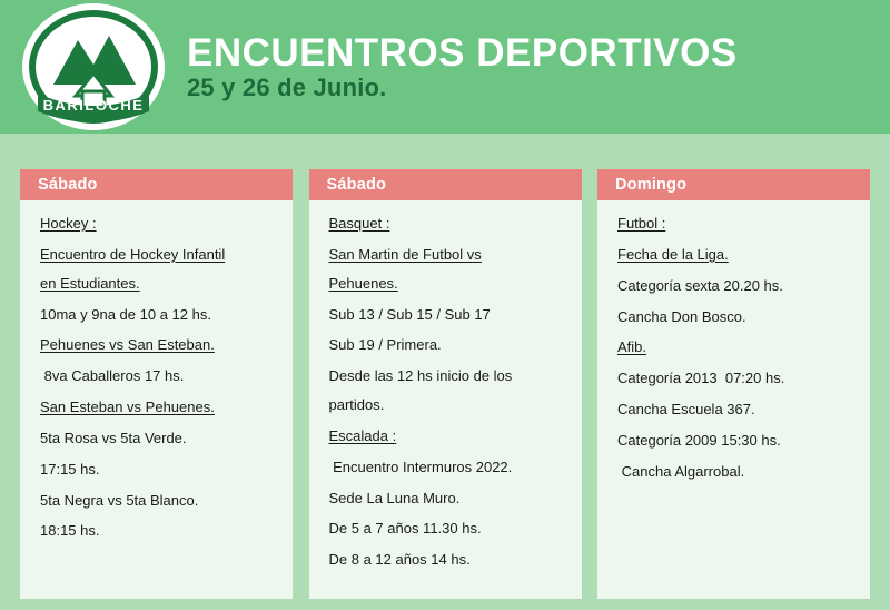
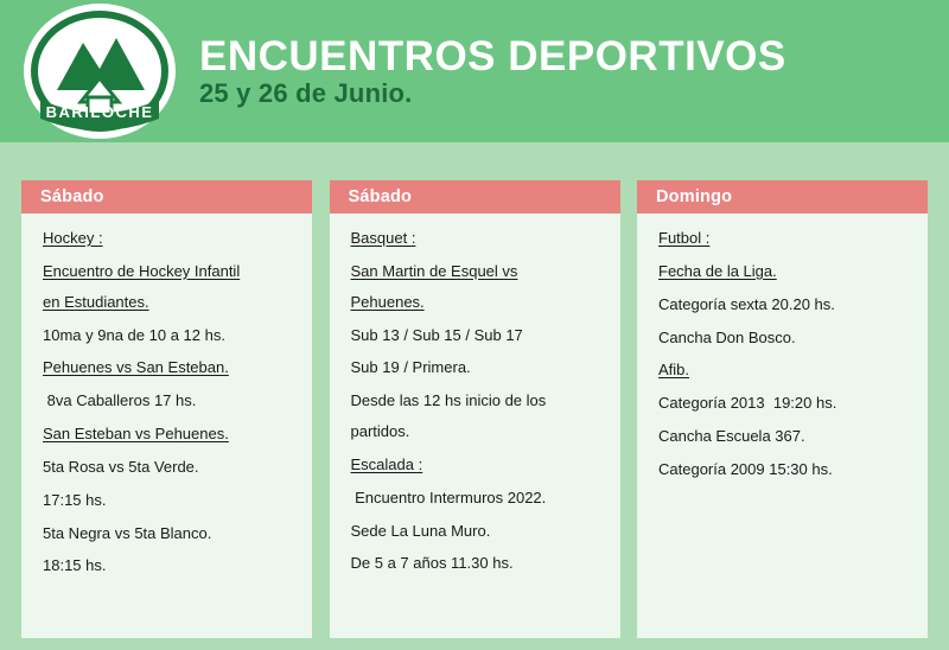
  BARILOCHE
  ENCUENTROS DEPORTIVOS
  25 y 26 de Junio.
  Sábado
  Hockey :
  Encuentro de Hockey Infantil
  en Estudiantes.
  10ma y 9na de 10 a 12 hs.
  Pehuenes vs San Esteban.
  8va Caballeros 17 hs.
  San Esteban vs Pehuenes.
  5ta Rosa vs 5ta Verde.
  17:15 hs.
  5ta Negra vs 5ta Blanco.
  18:15 hs.
  Sábado
  Basquet :
- San Martin de Futbol vs
+ San Martin de Esquel vs
  Pehuenes.
  Sub 13 / Sub 15 / Sub 17
  Sub 19 / Primera.
  Desde las 12 hs inicio de los
  partidos.
  Escalada :
  Encuentro Intermuros 2022.
  Sede La Luna Muro.
  De 5 a 7 años 11.30 hs.
- De 8 a 12 años 14 hs.
  Domingo
  Futbol :
  Fecha de la Liga.
  Categoría sexta 20.20 hs.
  Cancha Don Bosco.
  Afib.
- Categoría 2013 07:20 hs.
+ Categoría 2013 19:20 hs.
  Cancha Escuela 367.
  Categoría 2009 15:30 hs.
- Cancha Algarrobal.
